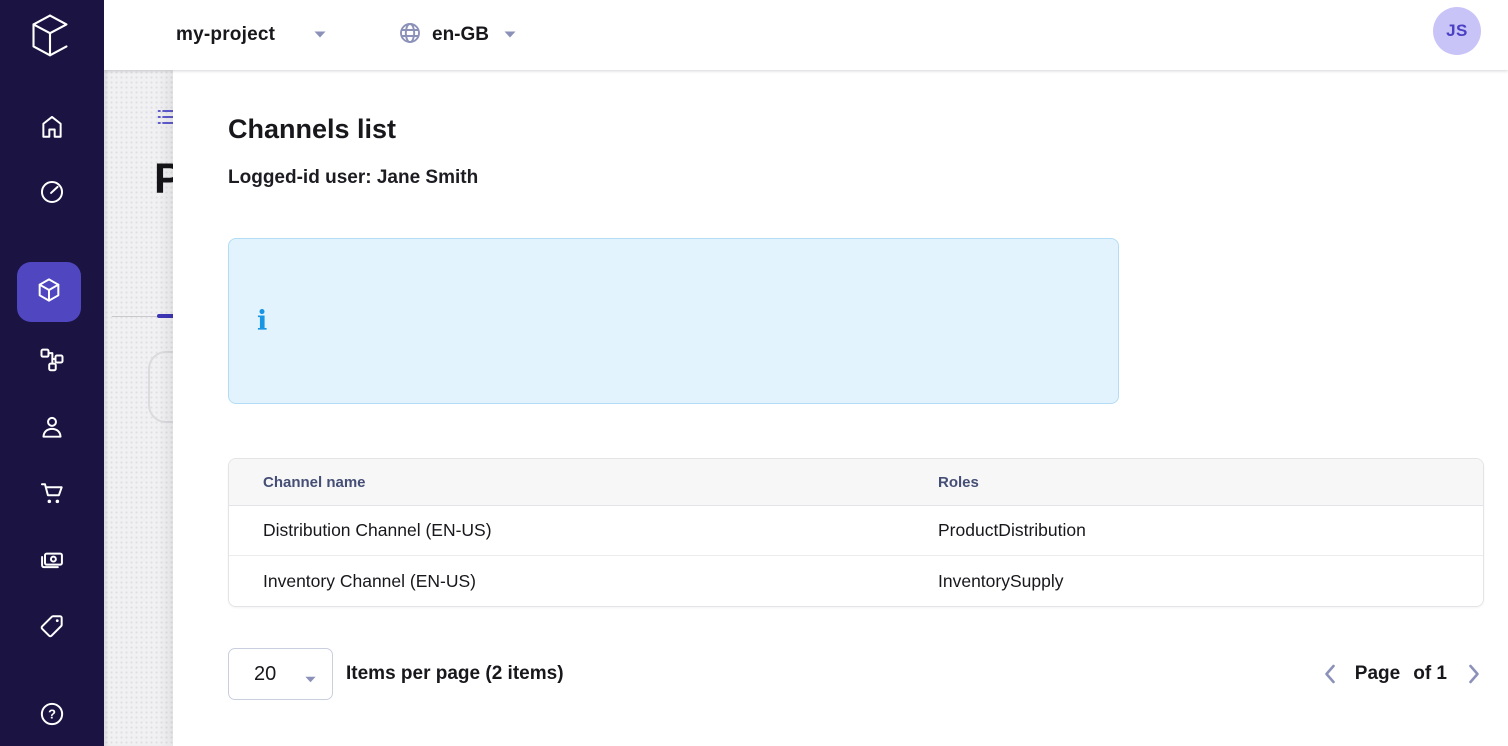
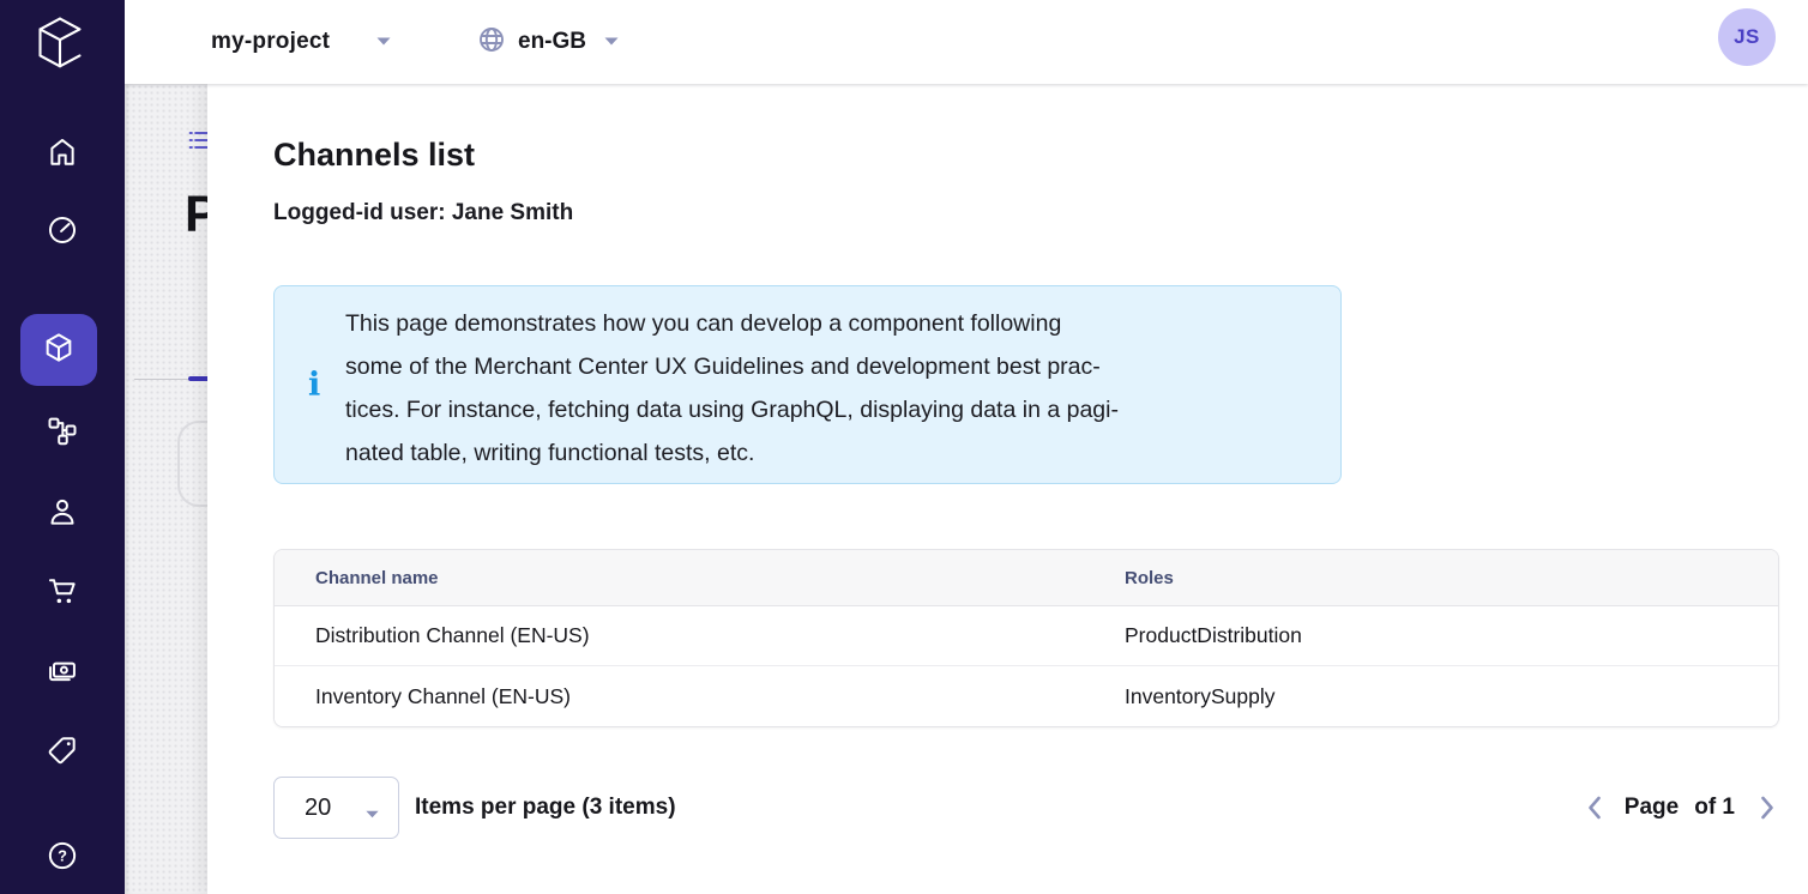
  ?
  my-project
  en-GB
  JS
  P
  Channels list
  Logged-id user: Jane Smith
  i
+ This page demonstrates how you can develop a component following
+ some of the Merchant Center UX Guidelines and development best prac-
+ tices. For instance, fetching data using GraphQL, displaying data in a pagi-
+ nated table, writing functional tests, etc.
  Channel name
  Roles
  Distribution Channel (EN-US)
  ProductDistribution
  Inventory Channel (EN-US)
  InventorySupply
  20
- Items per page (2 items)
+ Items per page (3 items)
  Page
  of 1
